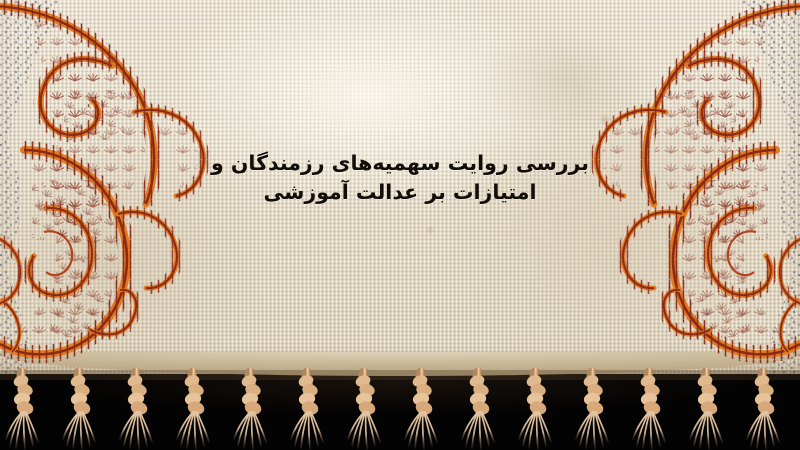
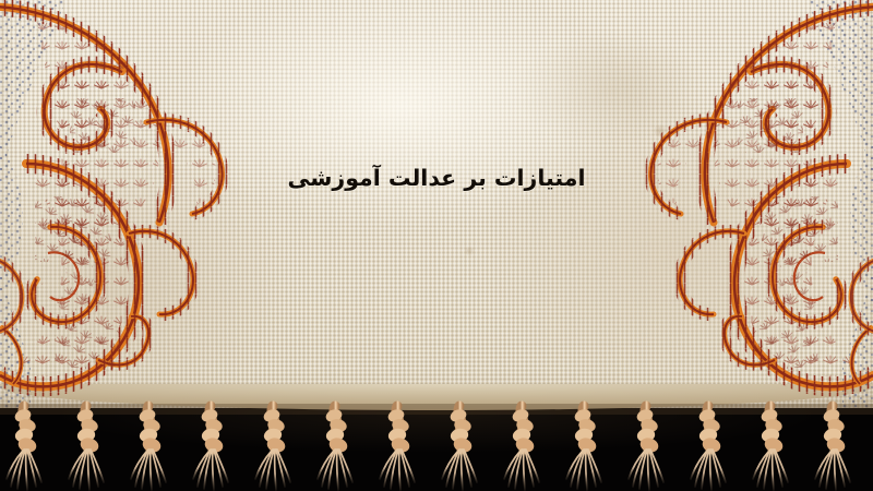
- بررسی روایت سهمیه‌های رزمندگان و
  امتیازات بر عدالت آموزشی
